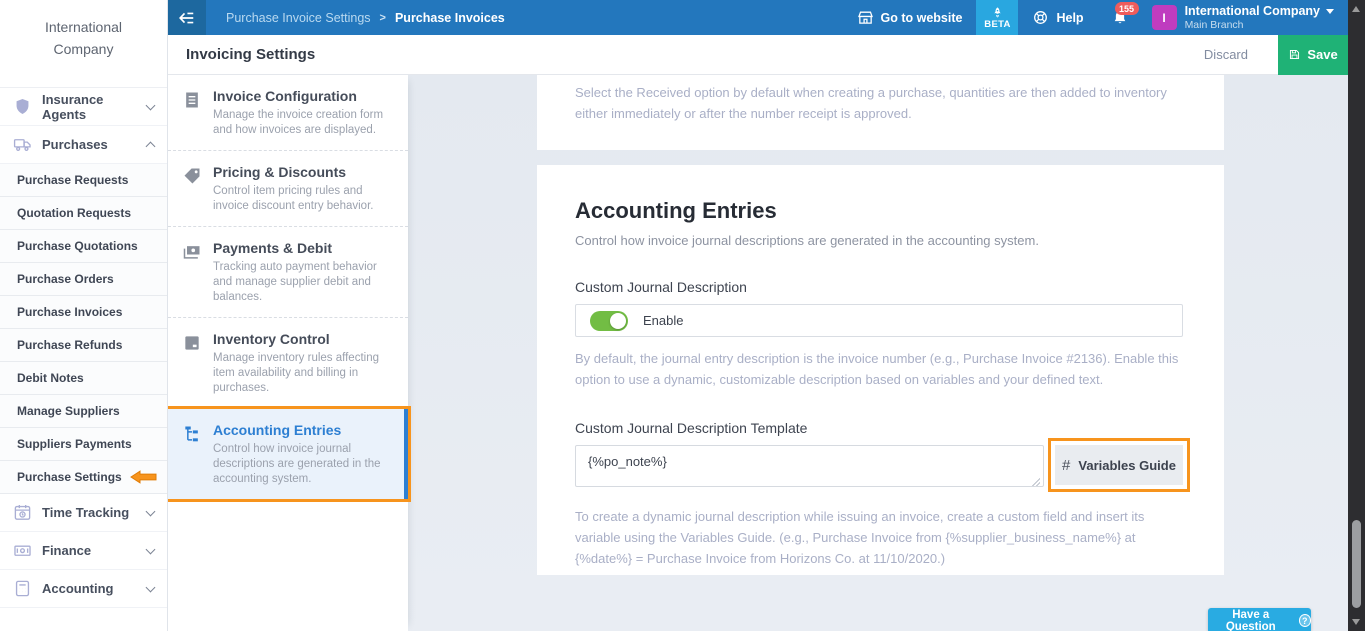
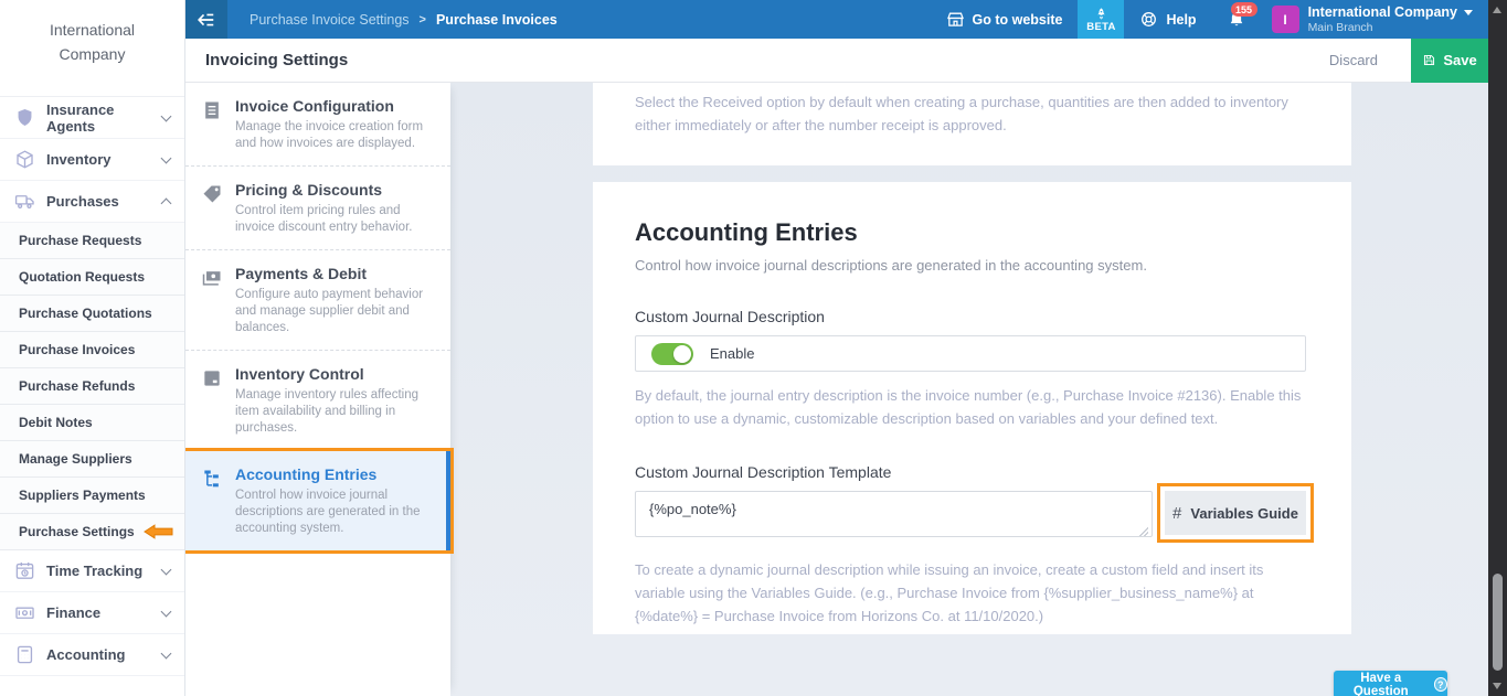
  International
  Company
  Insurance Agents
+ Inventory
  Purchases
  Purchase Requests
  Quotation Requests
  Purchase Quotations
- Purchase Orders
  Purchase Invoices
  Purchase Refunds
  Debit Notes
  Manage Suppliers
  Suppliers Payments
  Purchase Settings
  Time Tracking
  Finance
  Accounting
  Purchase Invoice Settings
  >
  Purchase Invoices
  Go to website
  BETA
  Help
  155
  I
  International Company
  Main Branch
  Invoicing Settings
  Discard
  Save
  Invoice Configuration
  Manage the invoice creation form and how invoices are displayed.
  Pricing & Discounts
  Control item pricing rules and invoice discount entry behavior.
  Payments & Debit
- Tracking auto payment behavior and manage supplier debit and balances.
+ Configure auto payment behavior and manage supplier debit and balances.
  Inventory Control
  Manage inventory rules affecting item availability and billing in purchases.
  Accounting Entries
  Control how invoice journal descriptions are generated in the accounting system.
  Select the Received option by default when creating a purchase, quantities are then added to inventory either immediately or after the number receipt is approved.
  Accounting Entries
  Control how invoice journal descriptions are generated in the accounting system.
  Custom Journal Description
  Enable
  By default, the journal entry description is the invoice number (e.g., Purchase Invoice #2136). Enable this option to use a dynamic, customizable description based on variables and your defined text.
  Custom Journal Description Template
  {%po_note%}
  #
  Variables Guide
  To create a dynamic journal description while issuing an invoice, create a custom field and insert its variable using the Variables Guide. (e.g., Purchase Invoice from {%supplier_business_name%} at {%date%} = Purchase Invoice from Horizons Co. at 11/10/2020.)
  Have a Question
  ?
